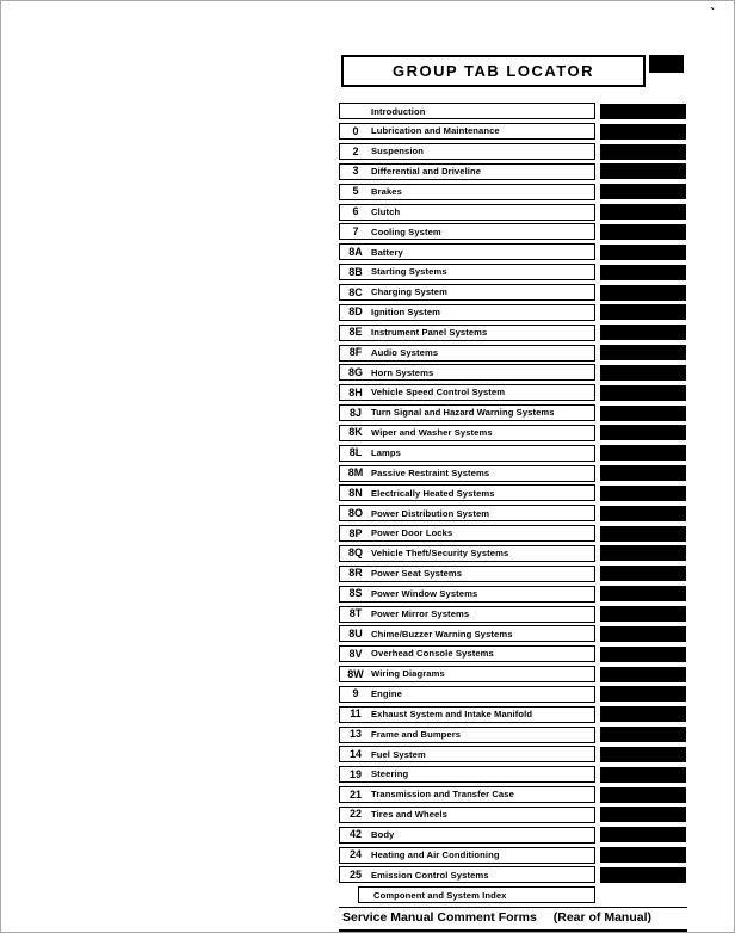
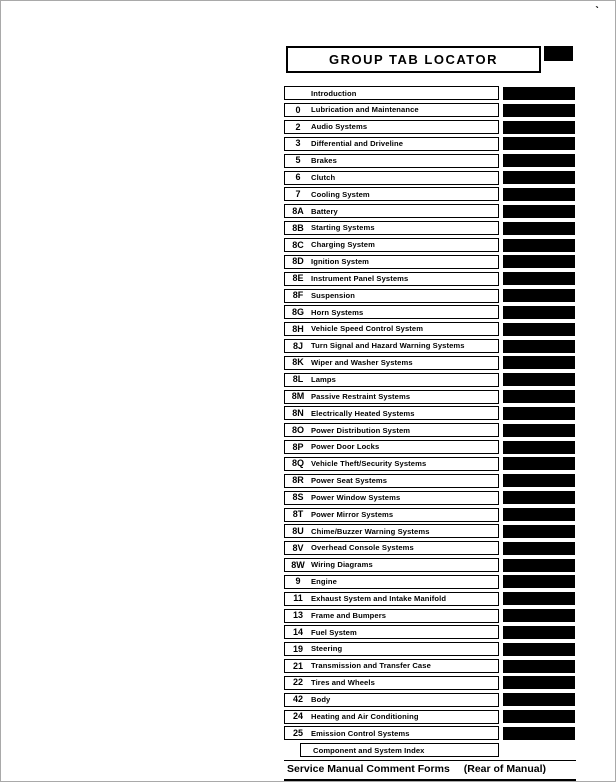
  ˋ
  GROUP TAB LOCATOR
  Introduction
  0
  Lubrication and Maintenance
  2
- Suspension
+ Audio Systems
  3
  Differential and Driveline
  5
  Brakes
  6
  Clutch
  7
  Cooling System
  8A
  Battery
  8B
  Starting Systems
  8C
  Charging System
  8D
  Ignition System
  8E
  Instrument Panel Systems
  8F
- Audio Systems
+ Suspension
  8G
  Horn Systems
  8H
  Vehicle Speed Control System
  8J
  Turn Signal and Hazard Warning Systems
  8K
  Wiper and Washer Systems
  8L
  Lamps
  8M
  Passive Restraint Systems
  8N
  Electrically Heated Systems
  8O
  Power Distribution System
  8P
  Power Door Locks
  8Q
  Vehicle Theft/Security Systems
  8R
  Power Seat Systems
  8S
  Power Window Systems
  8T
  Power Mirror Systems
  8U
  Chime/Buzzer Warning Systems
  8V
  Overhead Console Systems
  8W
  Wiring Diagrams
  9
  Engine
  11
  Exhaust System and Intake Manifold
  13
  Frame and Bumpers
  14
  Fuel System
  19
  Steering
  21
  Transmission and Transfer Case
  22
  Tires and Wheels
  42
  Body
  24
  Heating and Air Conditioning
  25
  Emission Control Systems
  Component and System Index
  Service Manual Comment Forms
  (Rear of Manual)
